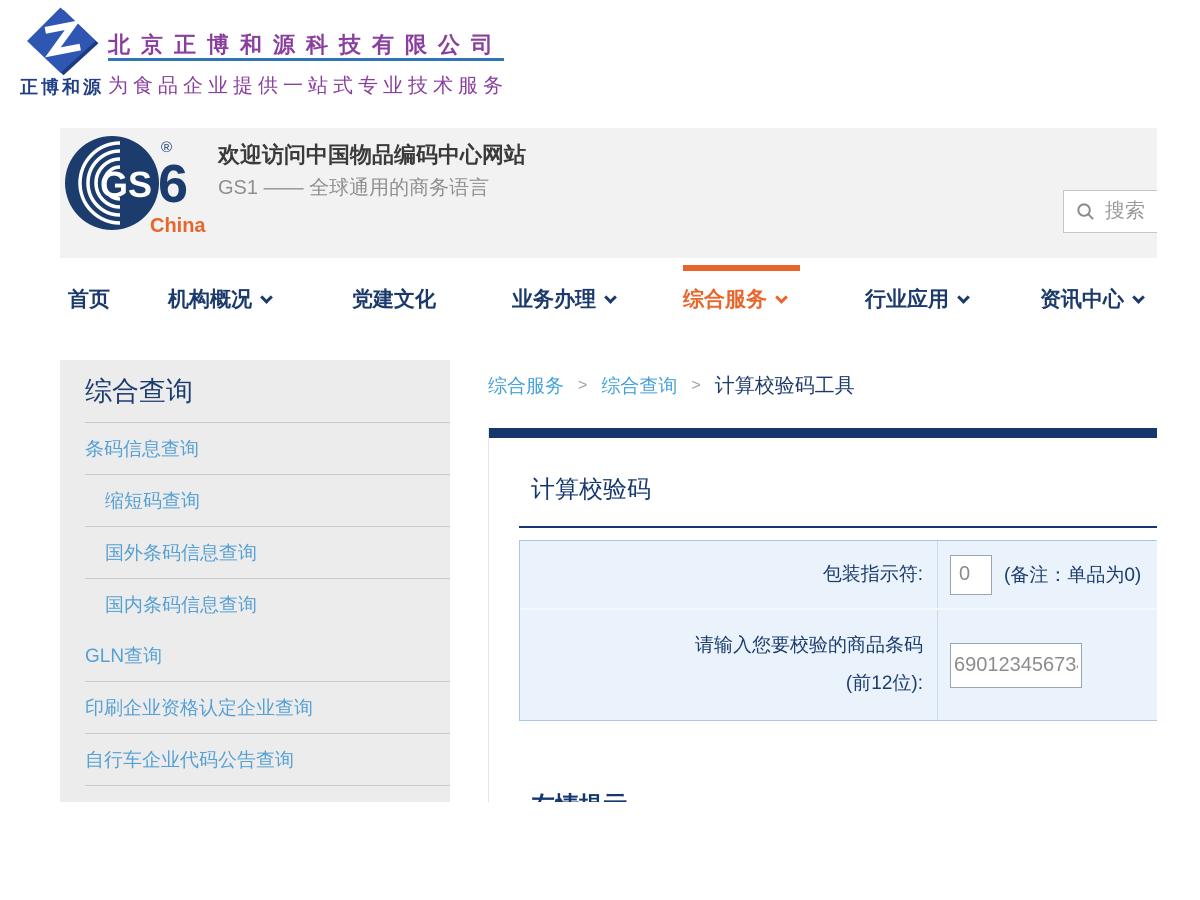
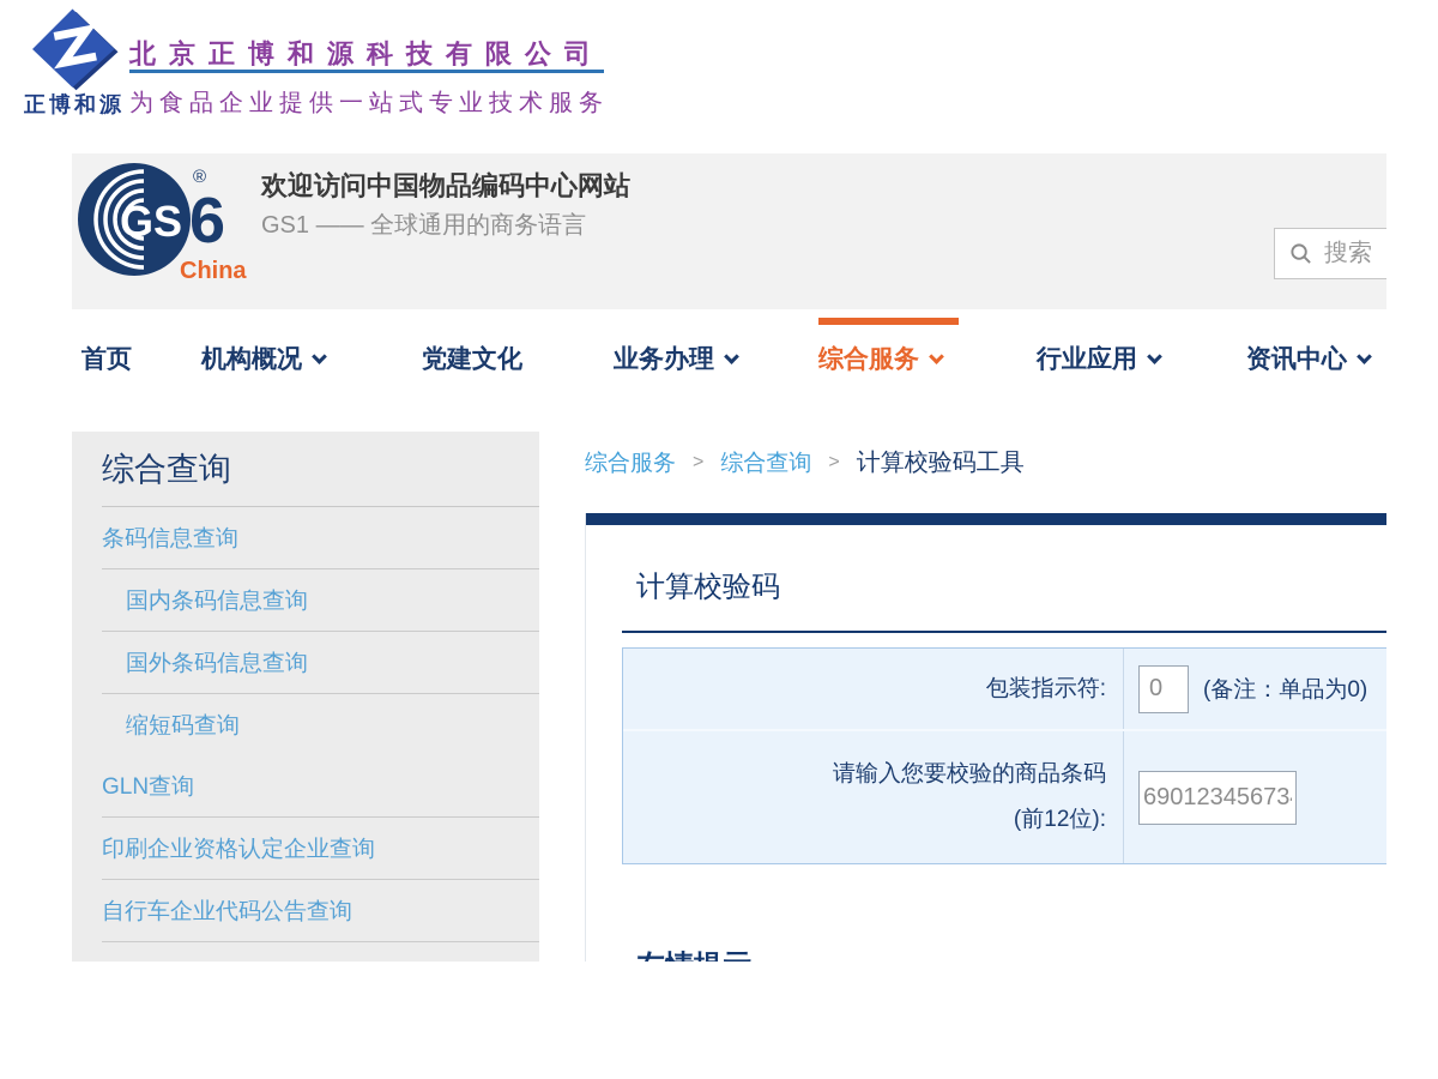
  正博和源
  北京正博和源科技有限公司
  为食品企业提供一站式专业技术服务
  GS
  6
  ®
  China
  欢迎访问中国物品编码中心网站
  GS1 —— 全球通用的商务语言
  搜索
  首页
  机构概况
  党建文化
  业务办理
  综合服务
  行业应用
  资讯中心
  综合查询
  条码信息查询
- 缩短码查询
+ 国内条码信息查询
  国外条码信息查询
- 国内条码信息查询
+ 缩短码查询
  GLN查询
  印刷企业资格认定企业查询
  自行车企业代码公告查询
  综合服务
  >
  综合查询
  >
  计算校验码工具
  计算校验码
  包装指示符:
  0
  (备注：单品为0)
  请输入您要校验的商品条码
  (前12位):
  69012345673
